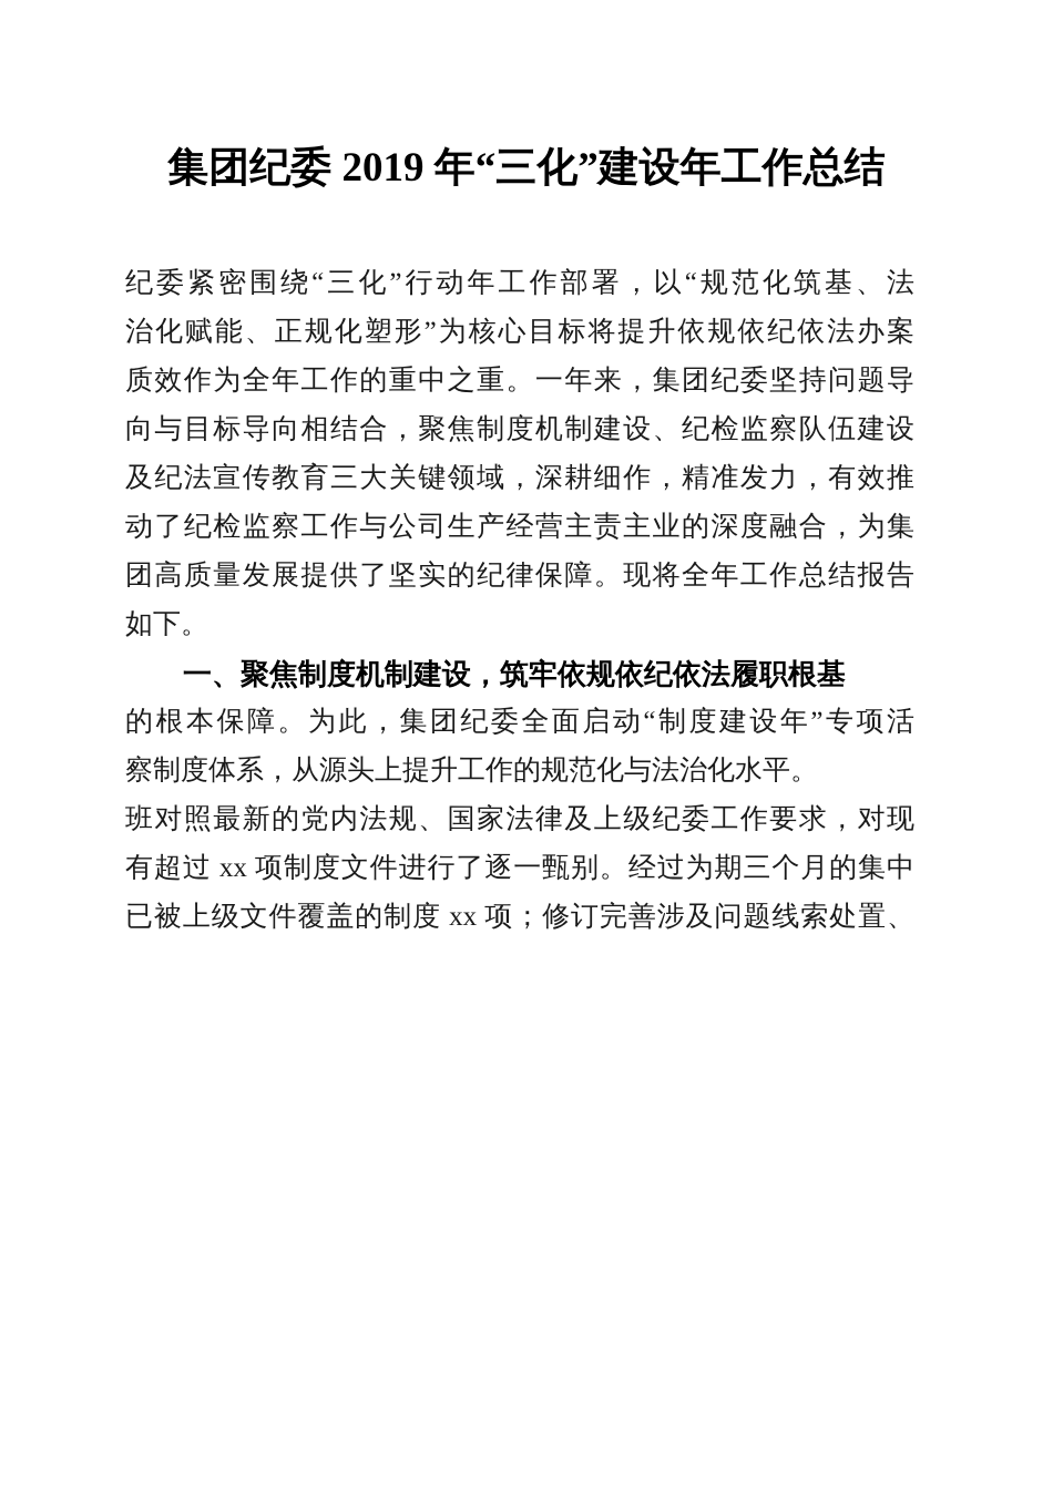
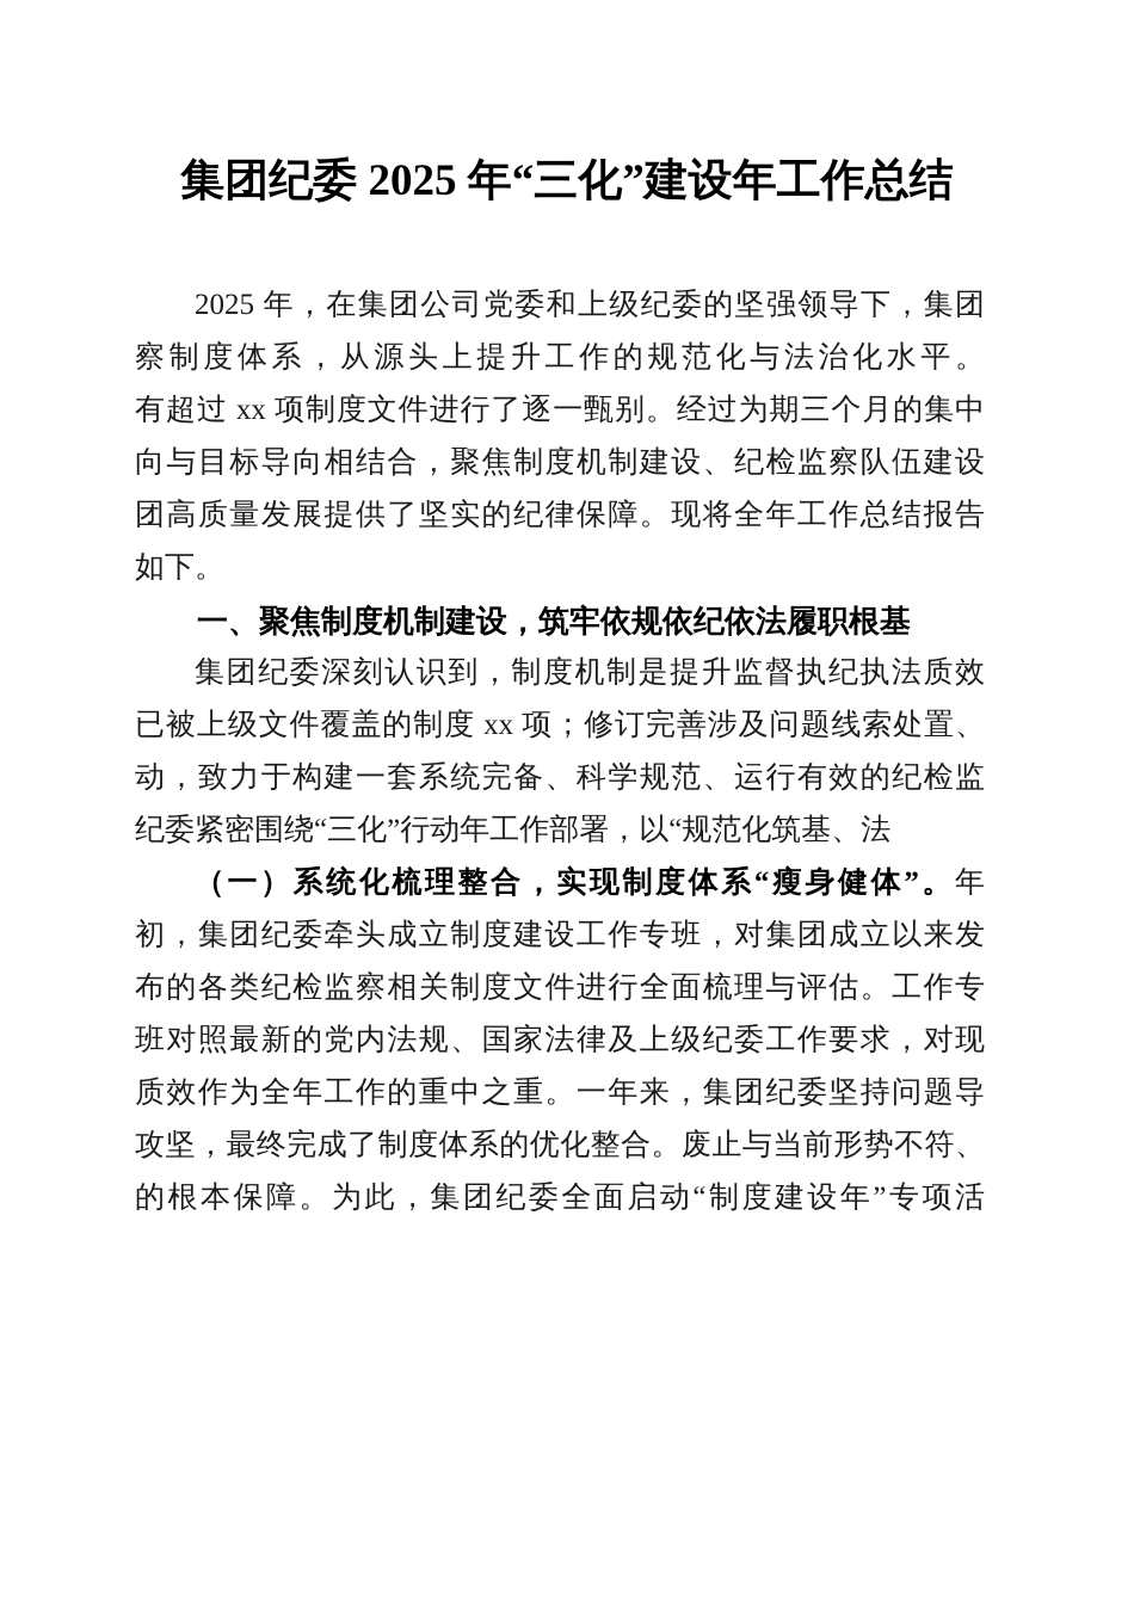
- 集团纪委 2019 年“三化”建设年工作总结
+ 集团纪委 2025 年“三化”建设年工作总结
+ 2025 年，在集团公司党委和上级纪委的坚强领导下，集团
- 纪委紧密围绕“三化”行动年工作部署，以“规范化筑基、法
+ 察制度体系，从源头上提升工作的规范化与法治化水平。
- 治化赋能、正规化塑形”为核心目标将提升依规依纪依法办案
- 质效作为全年工作的重中之重。一年来，集团纪委坚持问题导
+ 有超过 xx 项制度文件进行了逐一甄别。经过为期三个月的集中
  向与目标导向相结合，聚焦制度机制建设、纪检监察队伍建设
- 及纪法宣传教育三大关键领域，深耕细作，精准发力，有效推
- 动了纪检监察工作与公司生产经营主责主业的深度融合，为集
  团高质量发展提供了坚实的纪律保障。现将全年工作总结报告
  如下。
  一、聚焦制度机制建设，筑牢依规依纪依法履职根基
+ 集团纪委深刻认识到，制度机制是提升监督执纪执法质效
- 的根本保障。为此，集团纪委全面启动“制度建设年”专项活
+ 已被上级文件覆盖的制度 xx 项；修订完善涉及问题线索处置、
+ 动，致力于构建一套系统完备、科学规范、运行有效的纪检监
- 察制度体系，从源头上提升工作的规范化与法治化水平。
+ 纪委紧密围绕“三化”行动年工作部署，以“规范化筑基、法
+ （一）系统化梳理整合，实现制度体系“瘦身健体”。年
+ 初，集团纪委牵头成立制度建设工作专班，对集团成立以来发
+ 布的各类纪检监察相关制度文件进行全面梳理与评估。工作专
  班对照最新的党内法规、国家法律及上级纪委工作要求，对现
- 有超过 xx 项制度文件进行了逐一甄别。经过为期三个月的集中
+ 质效作为全年工作的重中之重。一年来，集团纪委坚持问题导
+ 攻坚，最终完成了制度体系的优化整合。废止与当前形势不符、
- 已被上级文件覆盖的制度 xx 项；修订完善涉及问题线索处置、
+ 的根本保障。为此，集团纪委全面启动“制度建设年”专项活
